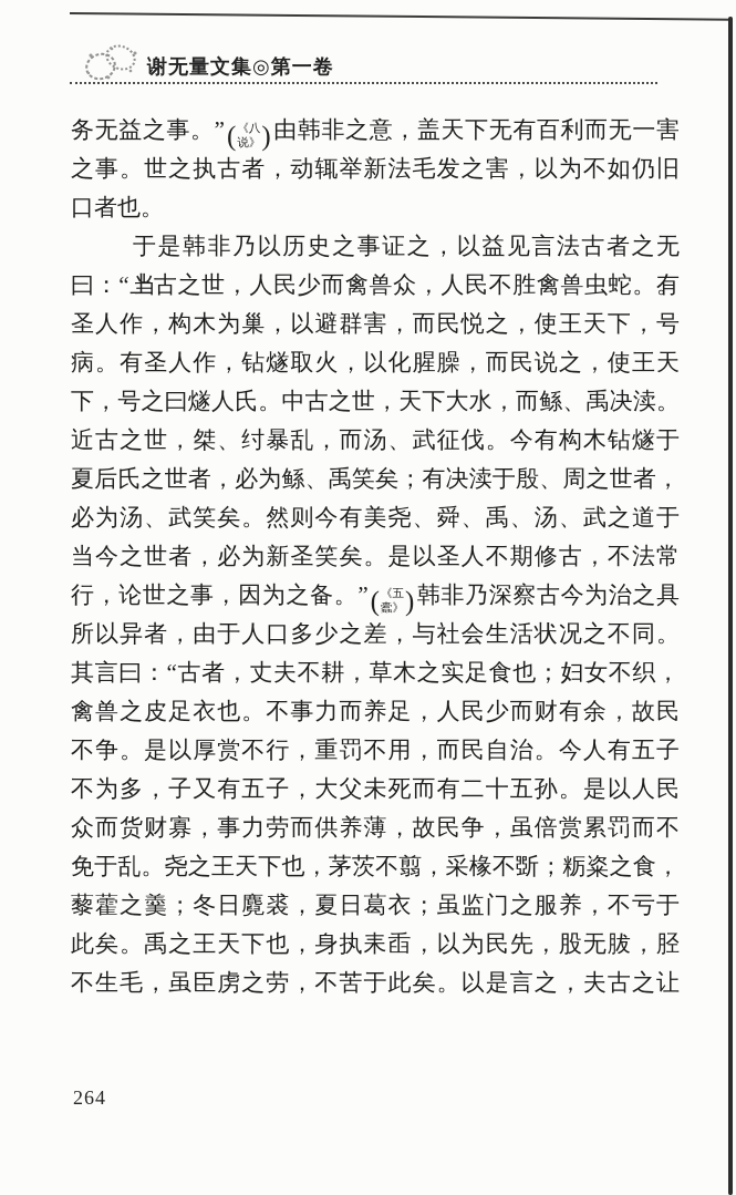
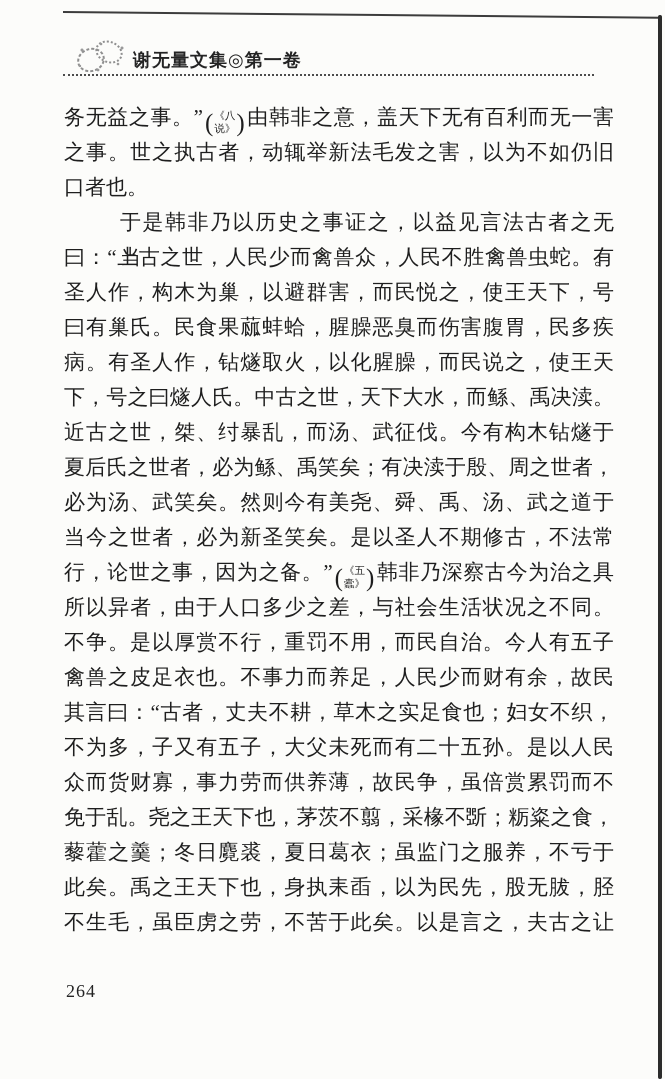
  谢无量文集◎第一卷
  务无益之事。”
  (
  《八
  说》
  )
  由韩非之意，盖天下无有百利而无一害
  之事。世之执古者，动辄举新法毛发之害，以为不如仍旧
  口者也。
  于是韩非乃以历史之事证之，以益见言法古者之无当。
  曰：“上古之世，人民少而禽兽众，人民不胜禽兽虫蛇。有
  圣人作，构木为巢，以避群害，而民悦之，使王天下，号
+ 曰有巢氏。民食果蓏蚌蛤，腥臊恶臭而伤害腹胃，民多疾
  病。有圣人作，钻燧取火，以化腥臊，而民说之，使王天
  下，号之曰燧人氏。中古之世，天下大水，而鲧、禹决渎。
  近古之世，桀、纣暴乱，而汤、武征伐。今有构木钻燧于
  夏后氏之世者，必为鲧、禹笑矣；有决渎于殷、周之世者，
  必为汤、武笑矣。然则今有美尧、舜、禹、汤、武之道于
  当今之世者，必为新圣笑矣。是以圣人不期修古，不法常
  行，论世之事，因为之备。”
  (
  《五
  蠹》
  )
  韩非乃深察古今为治之具
  所以异者，由于人口多少之差，与社会生活状况之不同。
- 其言曰：“古者，丈夫不耕，草木之实足食也；妇女不织，
+ 不争。是以厚赏不行，重罚不用，而民自治。今人有五子
  禽兽之皮足衣也。不事力而养足，人民少而财有余，故民
- 不争。是以厚赏不行，重罚不用，而民自治。今人有五子
+ 其言曰：“古者，丈夫不耕，草木之实足食也；妇女不织，
  不为多，子又有五子，大父未死而有二十五孙。是以人民
  众而货财寡，事力劳而供养薄，故民争，虽倍赏累罚而不
  免于乱。尧之王天下也，茅茨不翦，采椽不斲；粝粢之食，
  藜藿之羹；冬日麑裘，夏日葛衣；虽监门之服养，不亏于
  此矣。禹之王天下也，身执耒臿，以为民先，股无胈，胫
  不生毛，虽臣虏之劳，不苦于此矣。以是言之，夫古之让
  264
